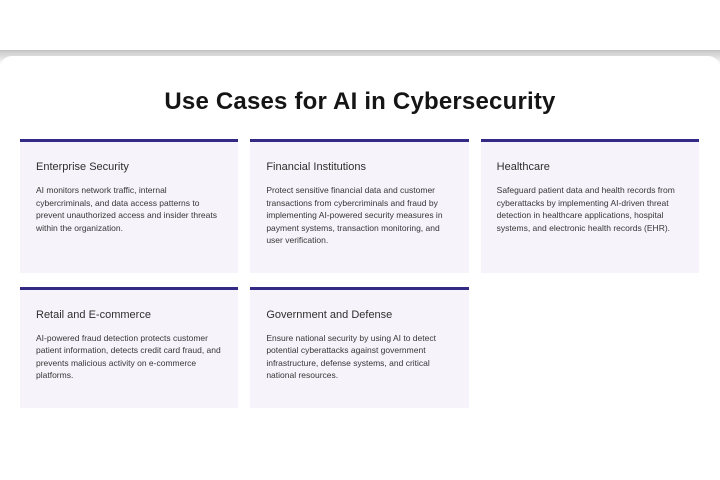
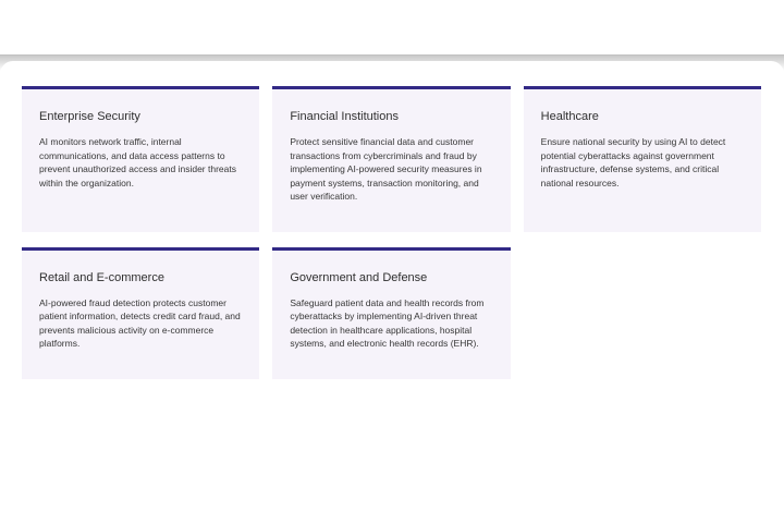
- Use Cases for AI in Cybersecurity
  Enterprise Security
- AI monitors network traffic, internal cybercriminals, and data access patterns to prevent unauthorized access and insider threats within the organization.
+ AI monitors network traffic, internal communications, and data access patterns to prevent unauthorized access and insider threats within the organization.
  Financial Institutions
  Protect sensitive financial data and customer transactions from cybercriminals and fraud by implementing AI-powered security measures in payment systems, transaction monitoring, and user verification.
  Healthcare
- Safeguard patient data and health records from cyberattacks by implementing AI-driven threat detection in healthcare applications, hospital systems, and electronic health records (EHR).
+ Ensure national security by using AI to detect potential cyberattacks against government infrastructure, defense systems, and critical national resources.
  Retail and E-commerce
  AI-powered fraud detection protects customer patient information, detects credit card fraud, and prevents malicious activity on e-commerce platforms.
  Government and Defense
- Ensure national security by using AI to detect potential cyberattacks against government infrastructure, defense systems, and critical national resources.
+ Safeguard patient data and health records from cyberattacks by implementing AI-driven threat detection in healthcare applications, hospital systems, and electronic health records (EHR).
